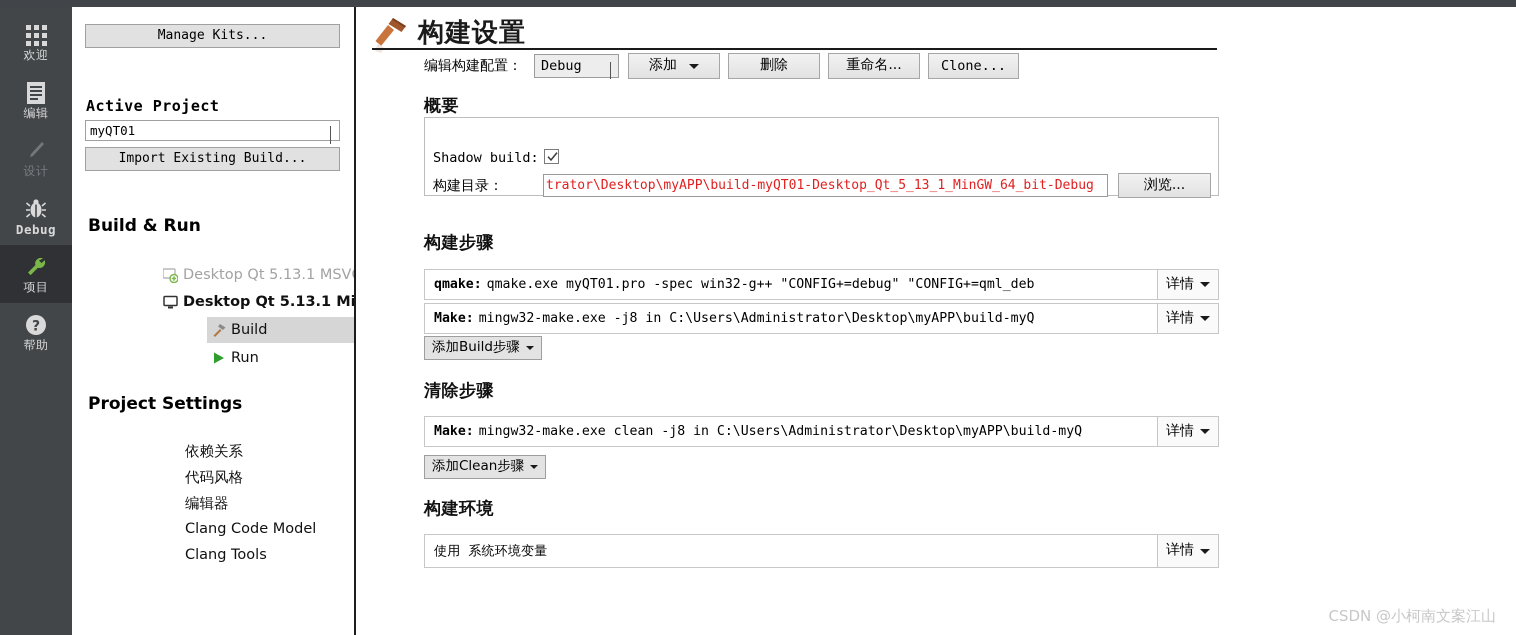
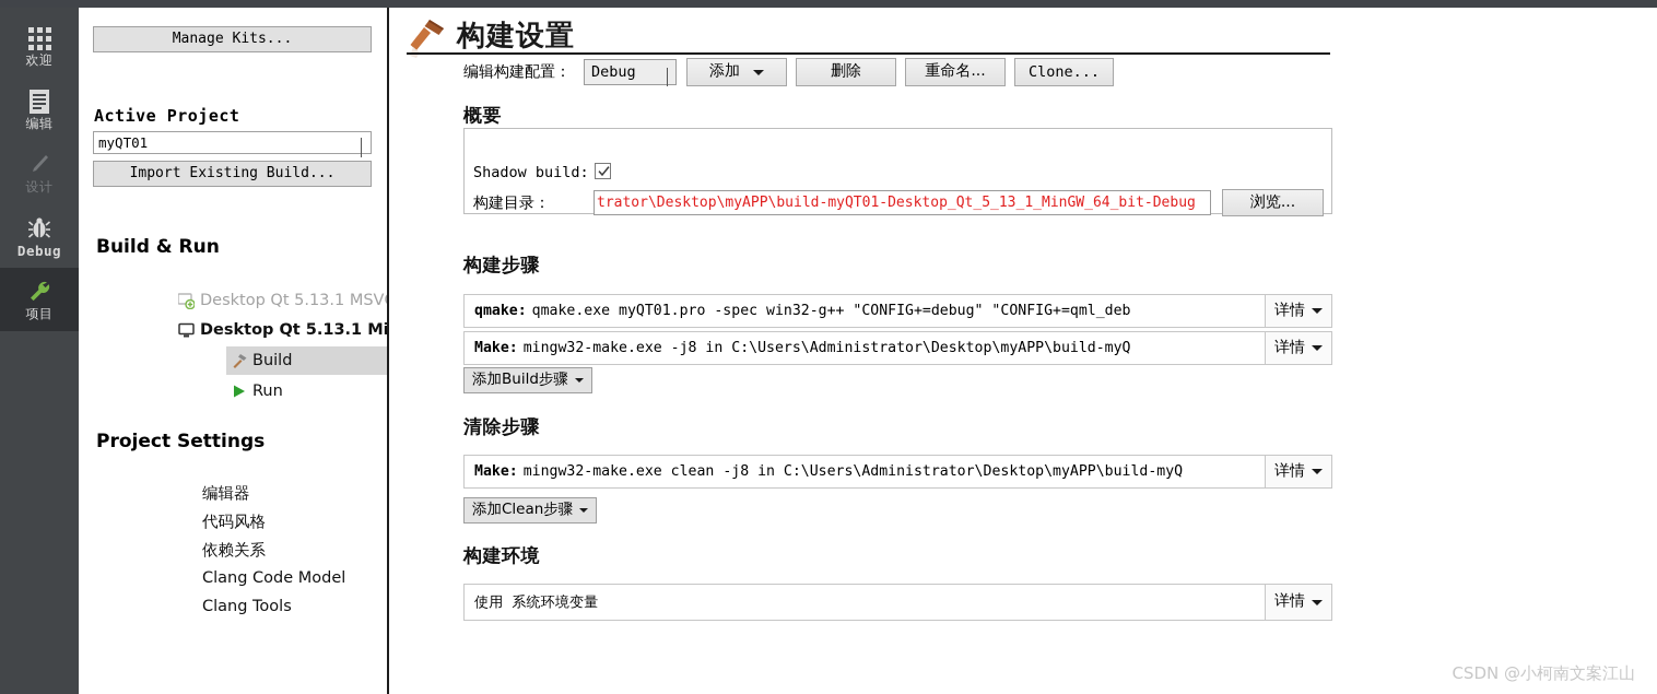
  欢迎
  编辑
  设计
  Debug
  项目
- ?
- 帮助
  Manage Kits...
  Active Project
  myQT01
  Import Existing Build...
  Build & Run
  Desktop Qt 5.13.1 MSV
  Desktop Qt 5.13.1 M
  Build
  Run
  Project Settings
- 依赖关系
+ 编辑器
  代码风格
- 编辑器
+ 依赖关系
  Clang Code Model
  Clang Tools
  构建设置
  编辑构建配置：
  Debug
  添加
  删除
  重命名...
  Clone...
  概要
  Shadow build:
  构建目录：
  trator\Desktop\myAPP\build-myQT01-Desktop_Qt_5_13_1_MinGW_64_bit-Debug
  浏览...
  构建步骤
  qmake:
  qmake.exe myQT01.pro -spec win32-g++ "CONFIG+=debug" "CONFIG+=qml_deb
  详情
  Make:
  mingw32-make.exe -j8 in C:\Users\Administrator\Desktop\myAPP\build-myQ
  详情
  添加Build步骤
  清除步骤
  Make:
  mingw32-make.exe clean -j8 in C:\Users\Administrator\Desktop\myAPP\build-myQ
  详情
  添加Clean步骤
  构建环境
  使用 系统环境变量
  详情
  CSDN @小柯南文案江山
